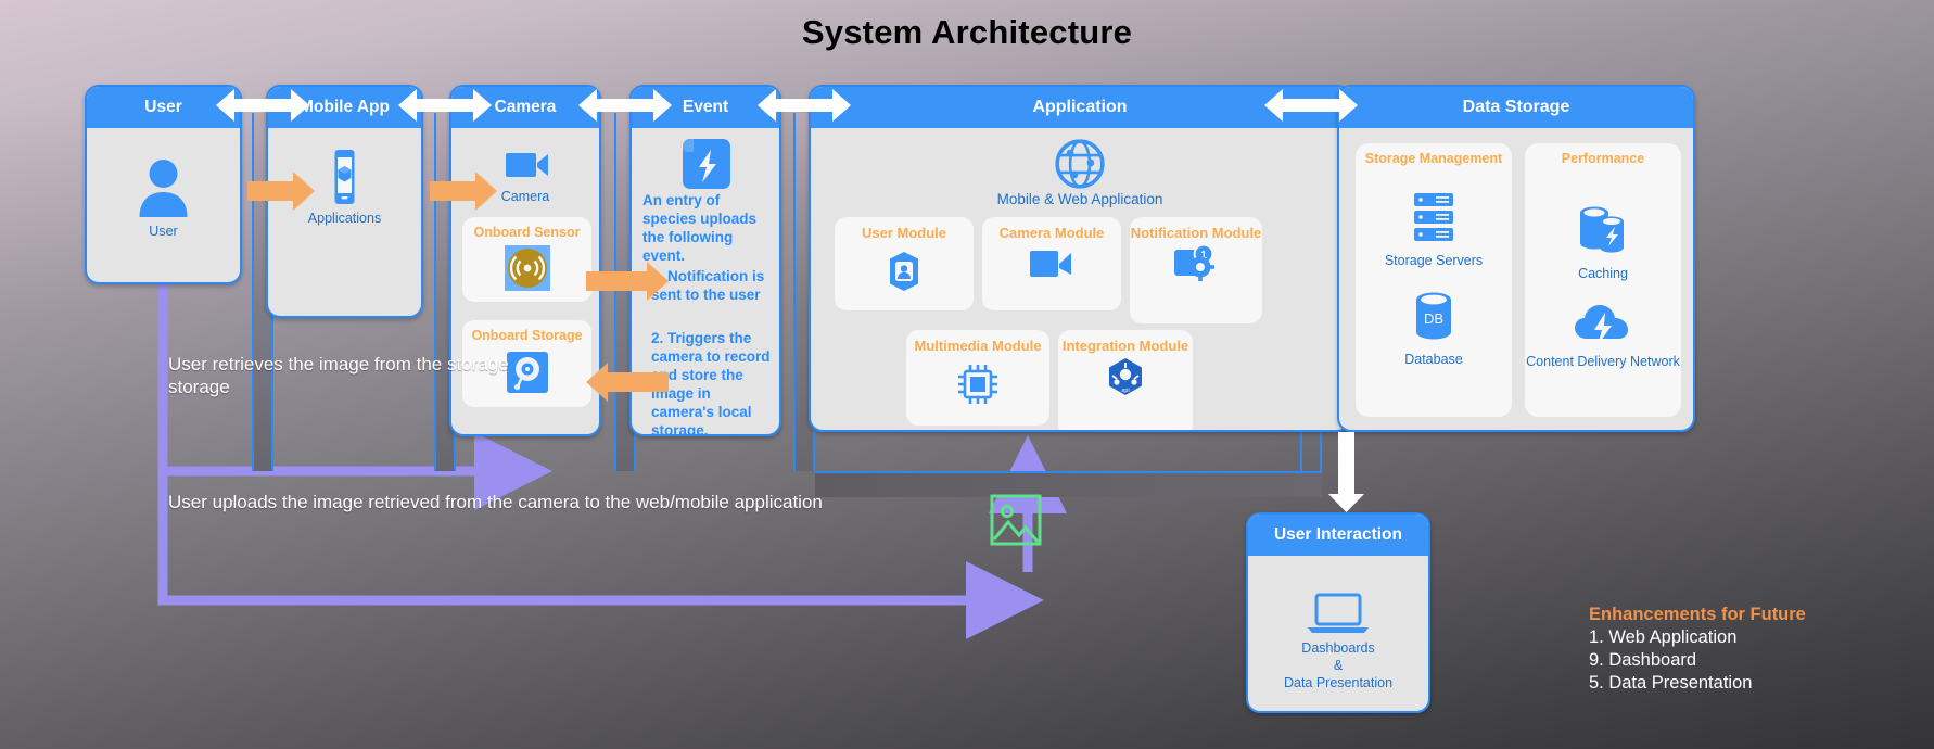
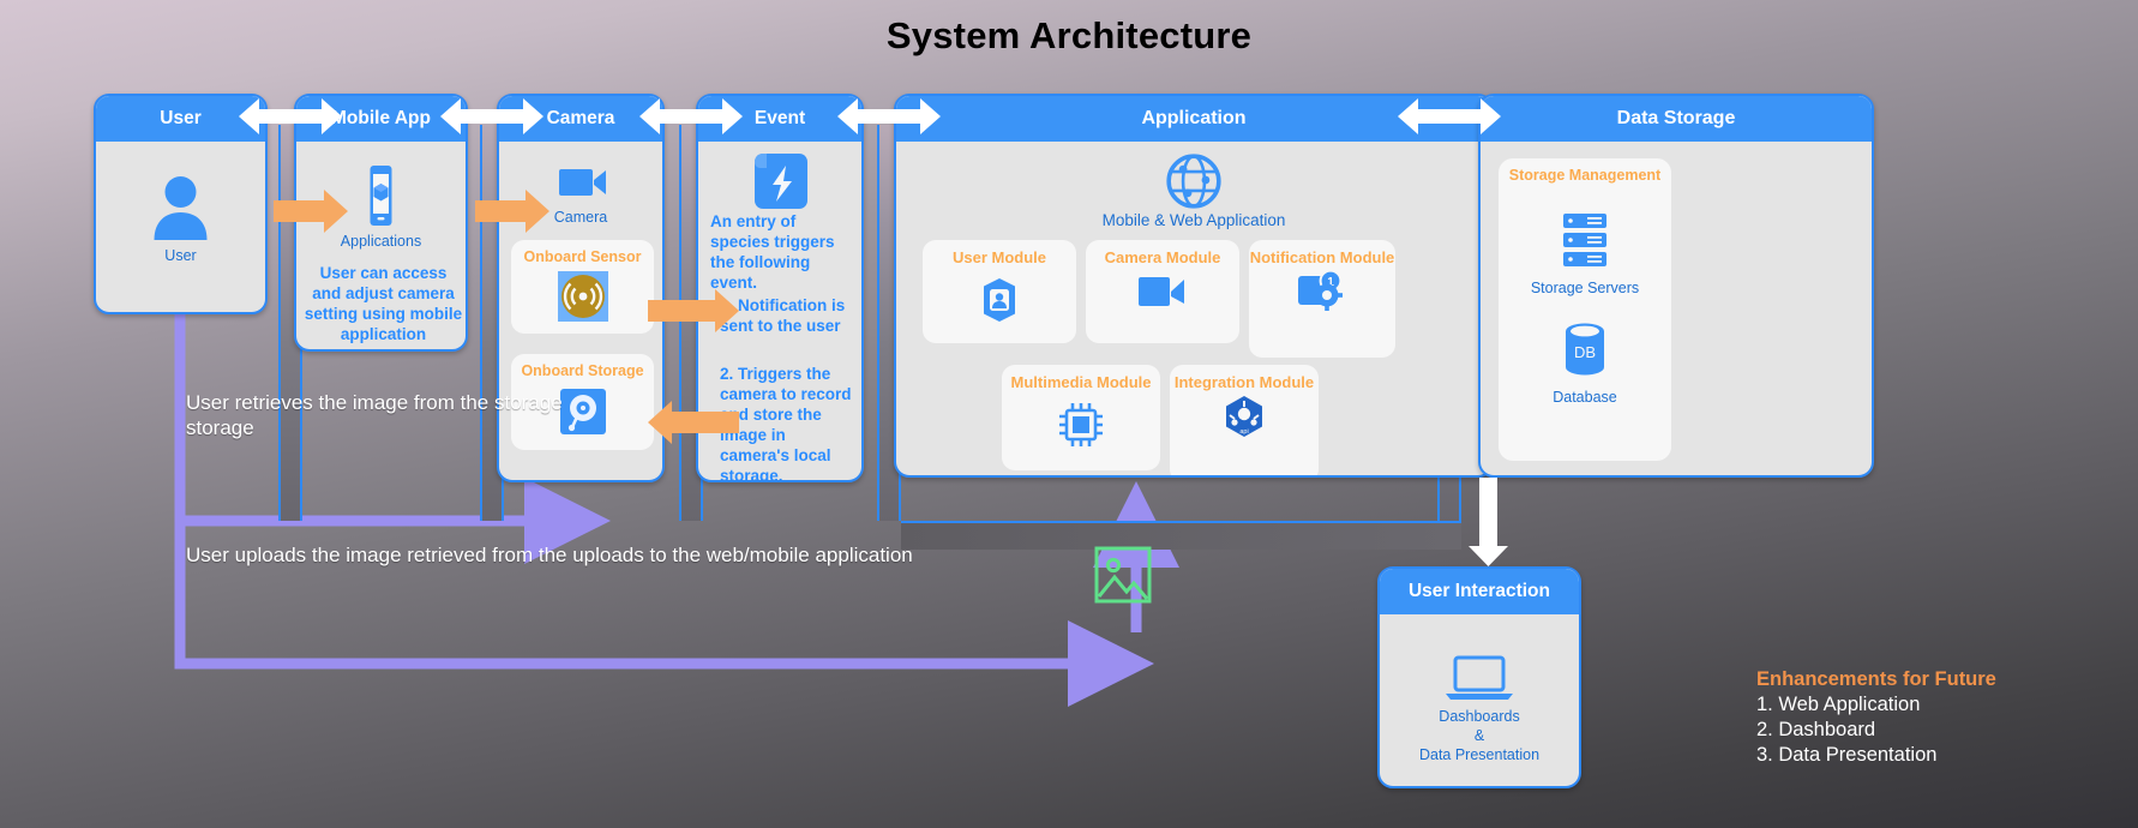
  System Architecture
  User
  User
  obile App
  Applications
+ User can access and adjust camera setting using mobile application
  Camera
  Camera
  Onboard Sensor
  Onboard Storage
  Event
- An entry of species uploads the following event.
+ An entry of species triggers the following event.
  Notification is sent to the user
  2. Triggers the camera to record d store the image in camera's local storage.
  Application
  Mobile & Web Application
  User Module
  Camera Module
  Notification Module
  1
  Multimedia Module
  Integration Module
  Data Storage
  Storage Management
  Storage Servers
  DB
  Database
- Performance
- Caching
- Content Delivery Network
  User Interaction
  Dashboards
  &
  Data Presentation
  User retrieves the image from the storage storage
- User uploads the image retrieved from the camera to the web/mobile application
+ User uploads the image retrieved from the uploads to the web/mobile application
  Enhancements for Future
  1. Web Application
- 9. Dashboard
+ 2. Dashboard
- 5. Data Presentation
+ 3. Data Presentation
